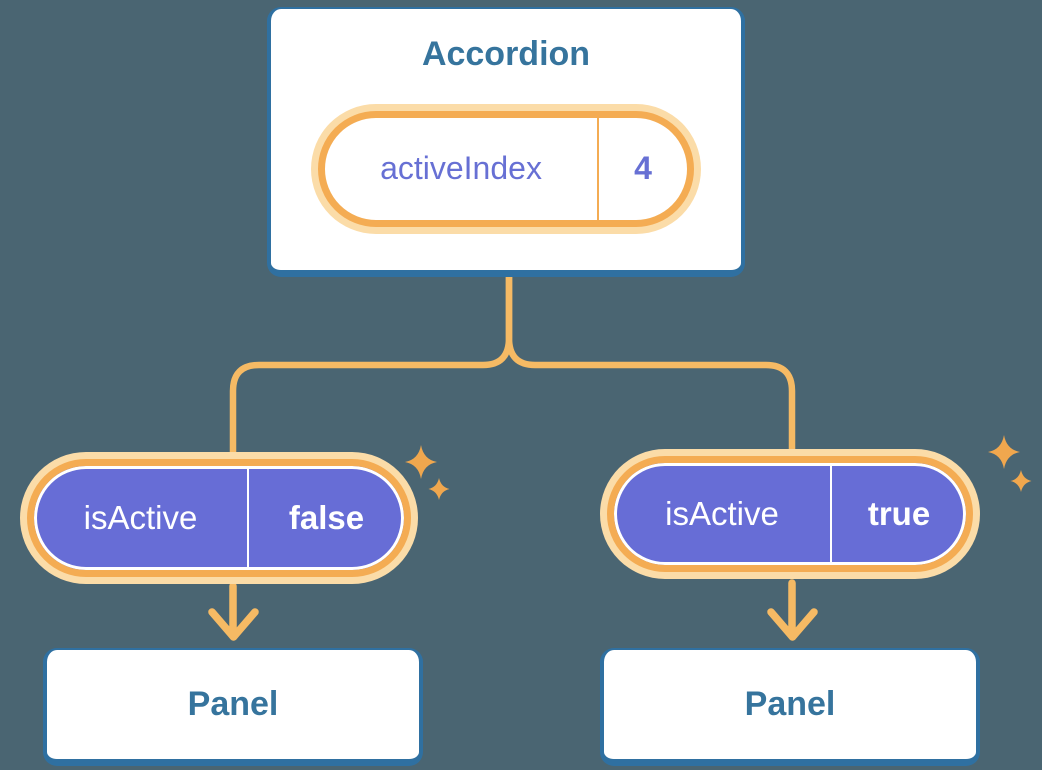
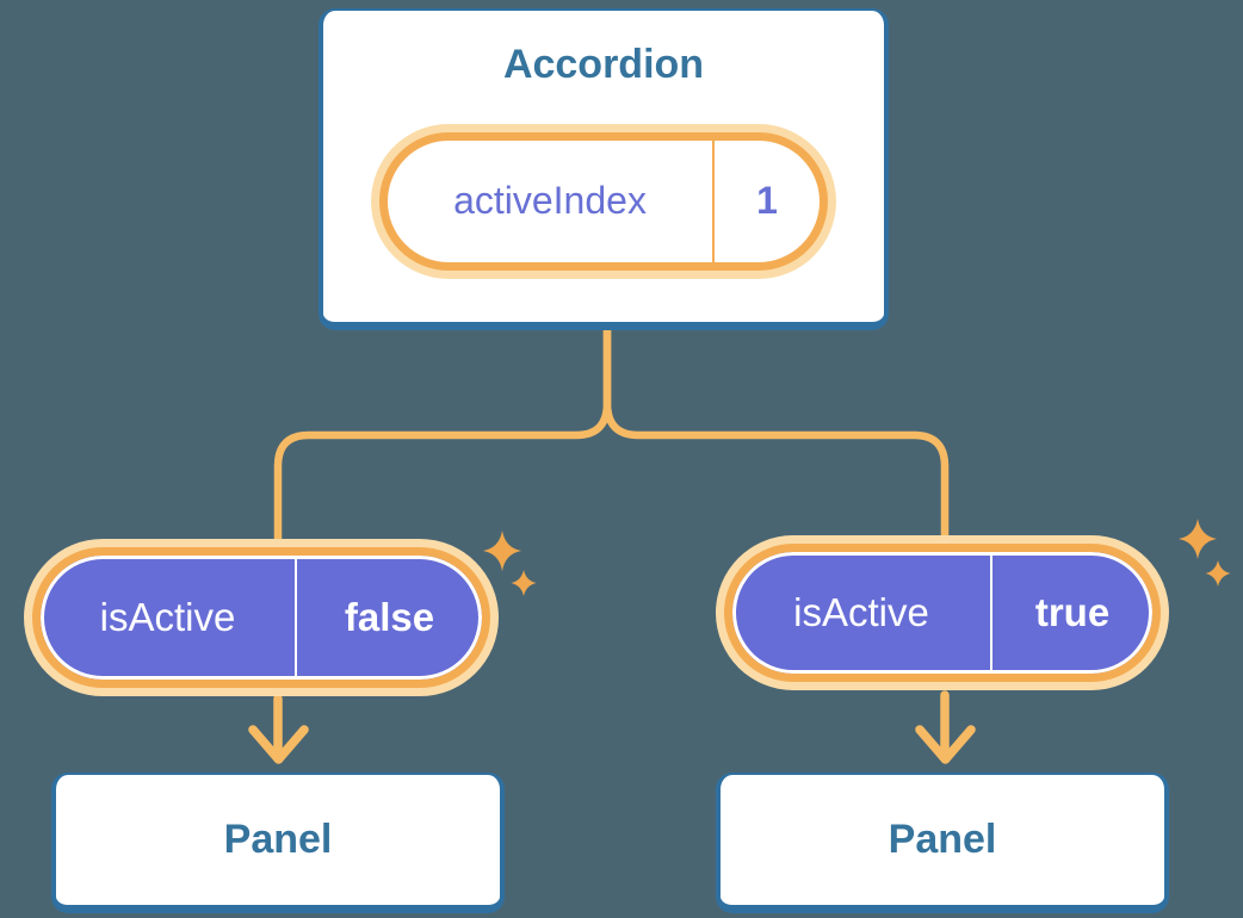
  Accordion
  activeIndex
- 4
+ 1
  isActive
  false
  isActive
  true
  Panel
  Panel
